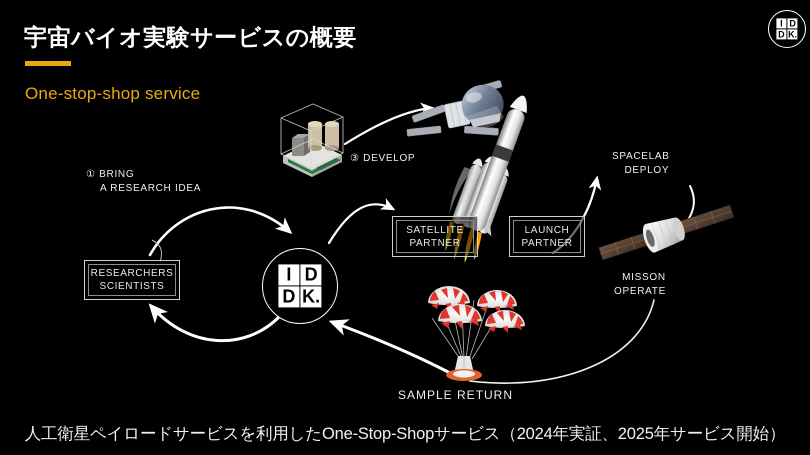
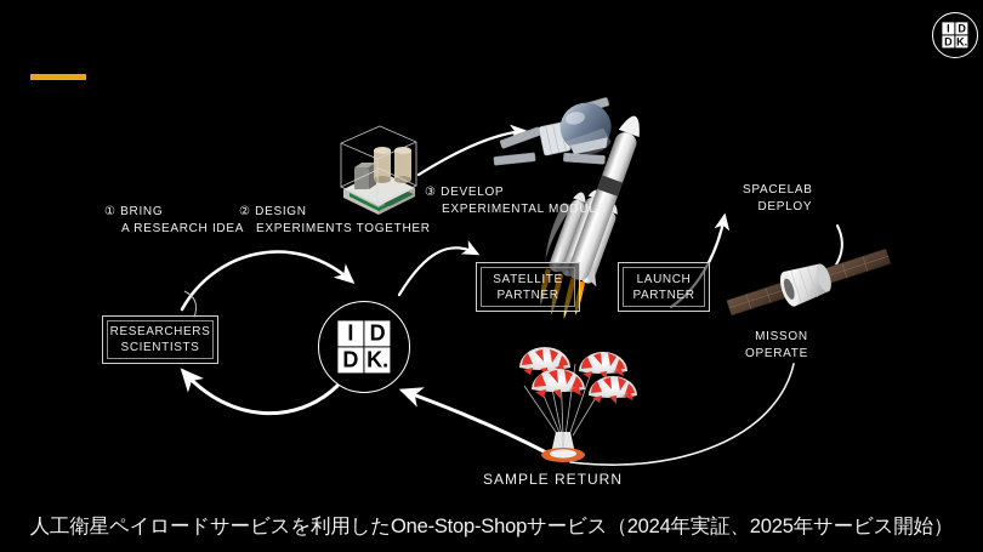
- 宇宙バイオ実験サービスの概要
- One-stop-shop service
  I
  D
  D
  K.
  ① BRING
  A RESEARCH IDEA
+ ② DESIGN
+ EXPERIMENTS TOGETHER
  ③ DEVELOP
+ EXPERIMENTAL MODULE
  SPACELAB
  DEPLOY
  MISSON
  OPERATE
  SAMPLE RETURN
  RESEARCHERS
  SCIENTISTS
  SATELLITE
  PARTNER
  LAUNCH
  PARTNER
  I
  D
  D
  K.
  人工衛星ペイロードサービスを利用したOne-Stop-Shopサービス（2024年実証、2025年サービス開始）
